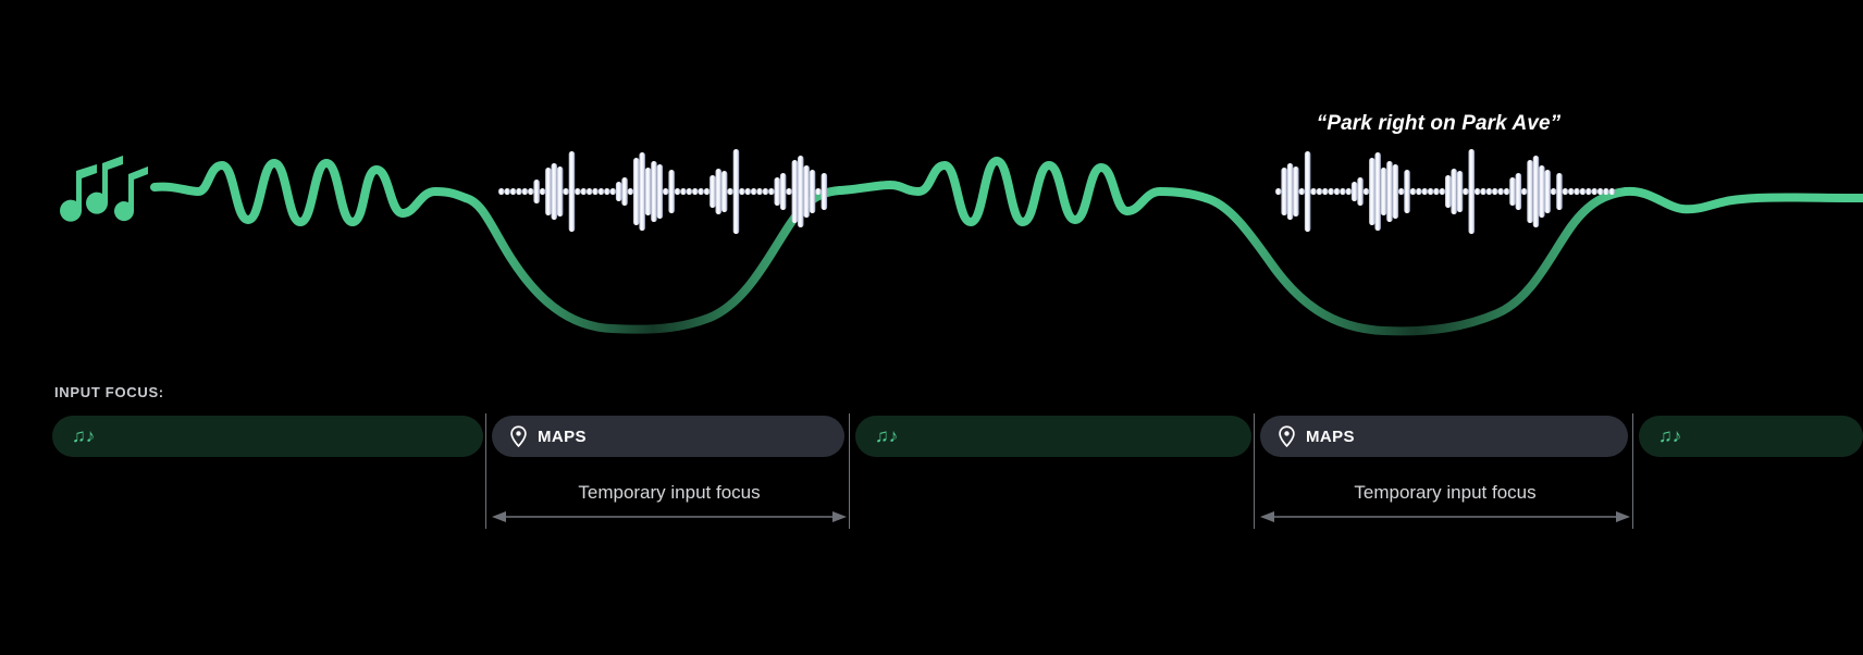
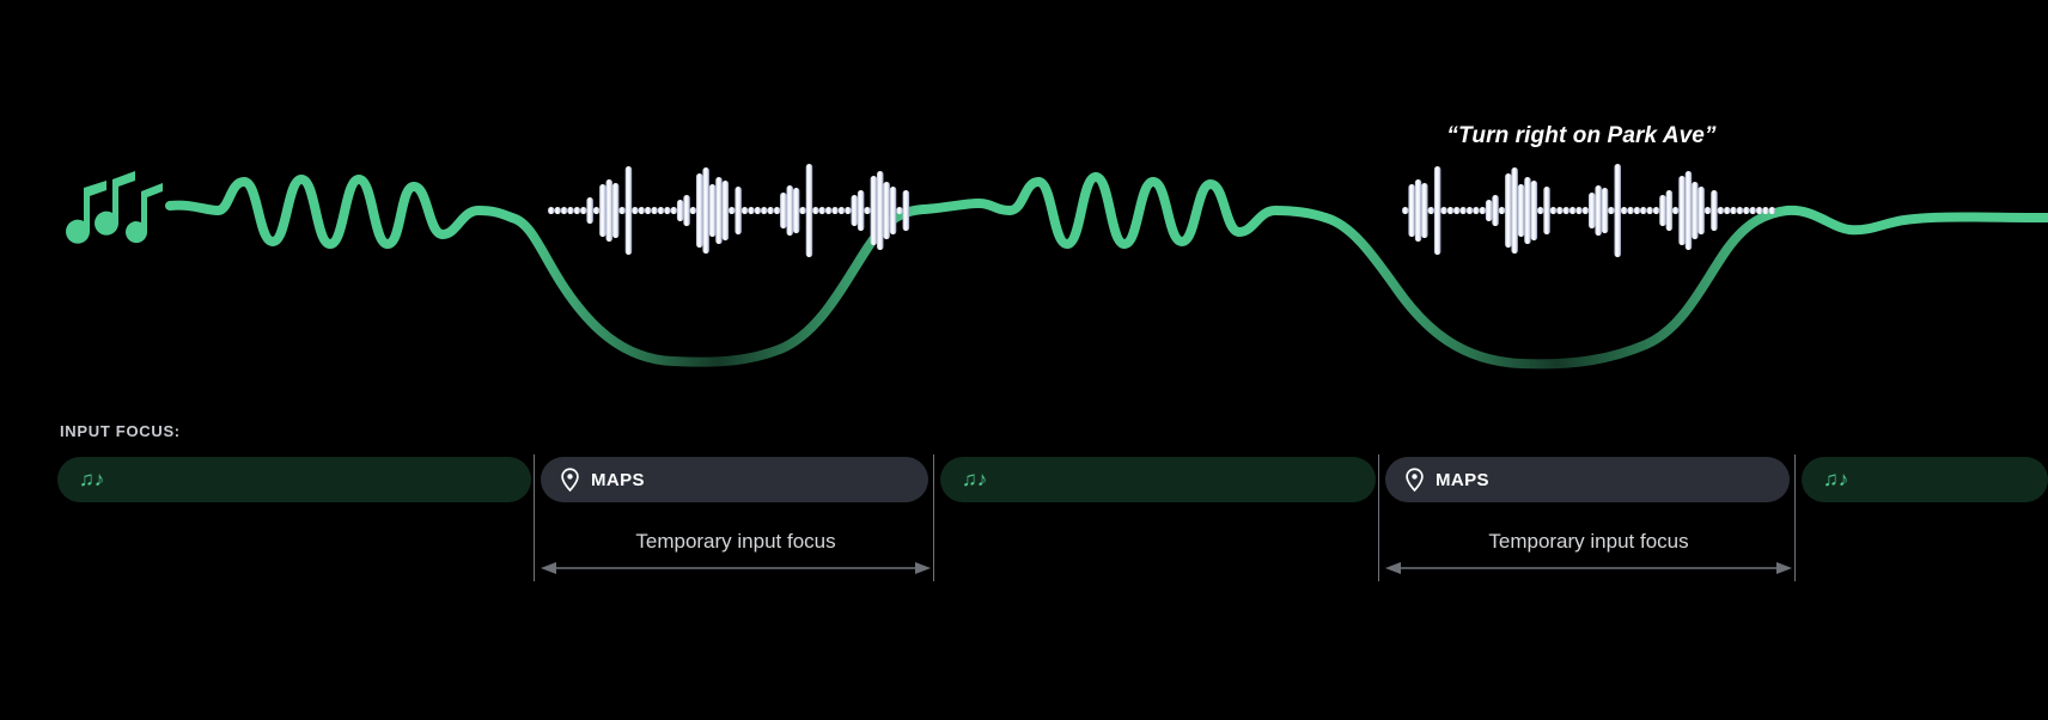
- “Park right on Park Ave”
+ “Turn right on Park Ave”
  INPUT FOCUS:
  ♫♪
  MAPS
  ♫♪
  MAPS
  ♫♪
  Temporary input focus
  Temporary input focus
